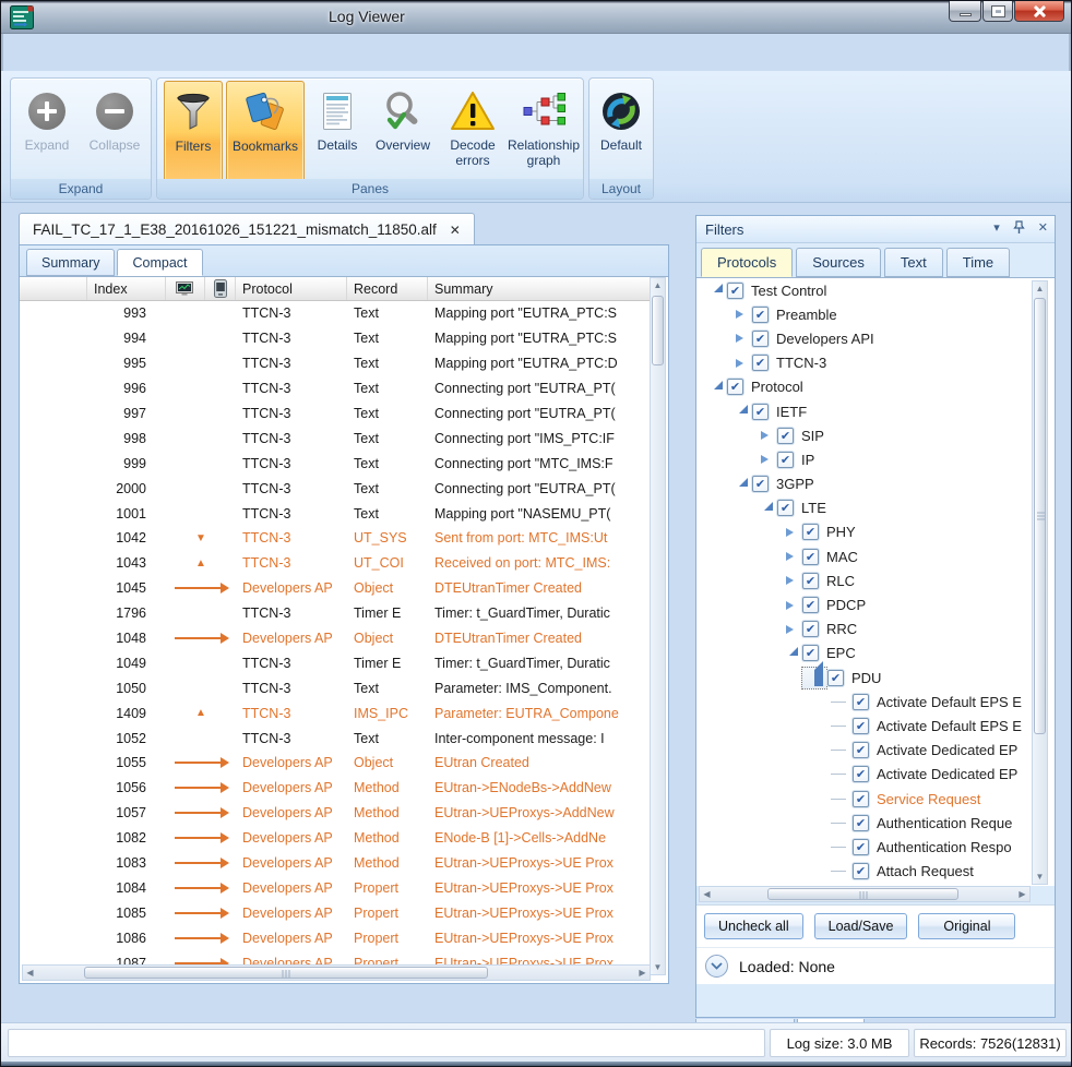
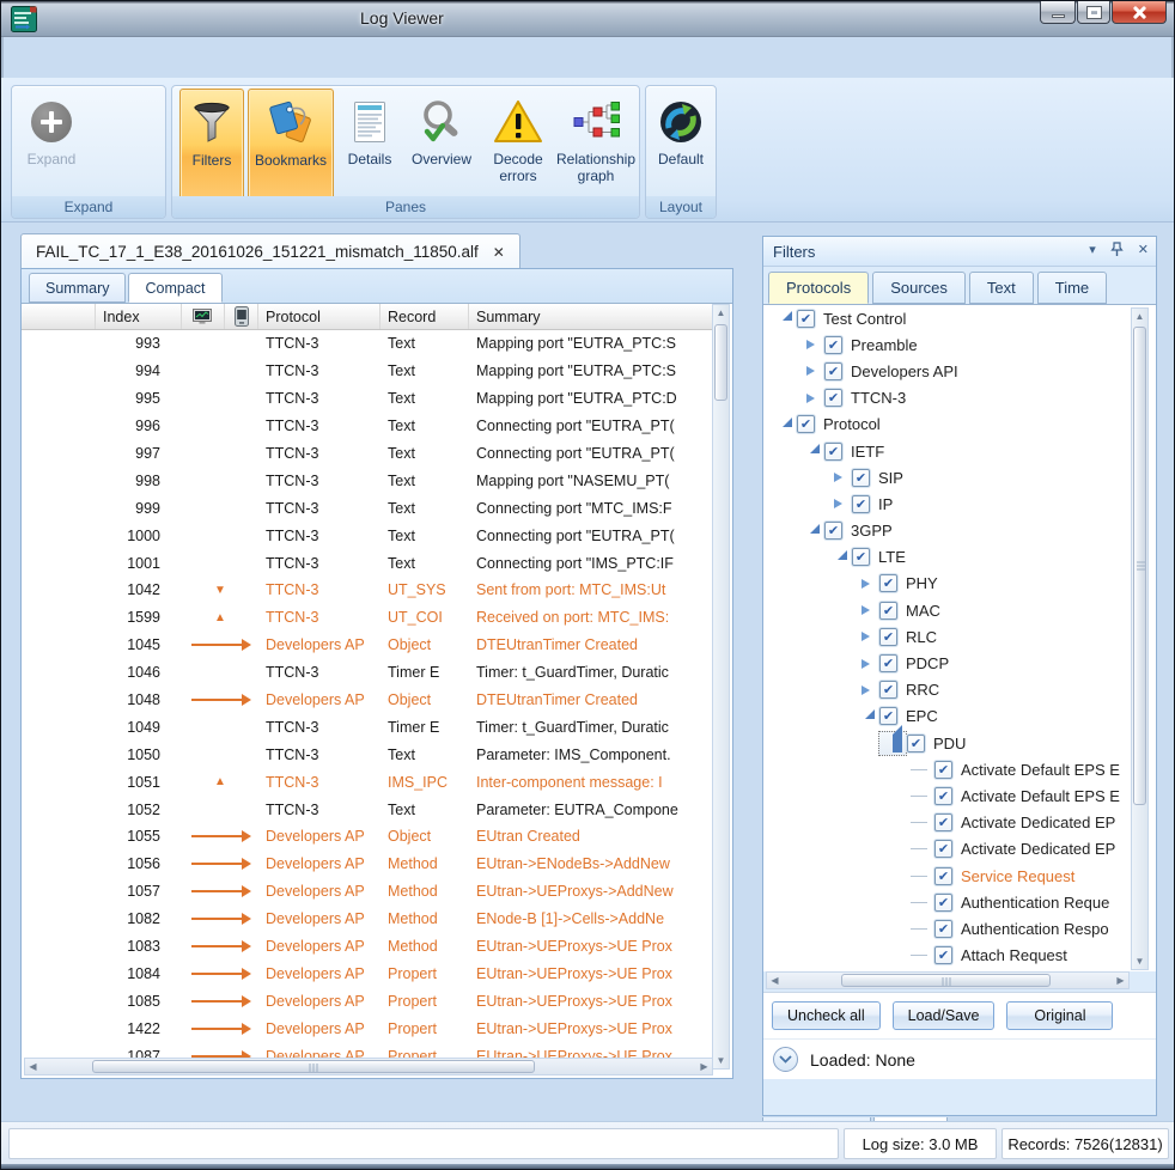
  Log Viewer
  Expand
- Collapse
  Expand
  Filters
  Bookmarks
  Details
  Overview
  Decode errors
  Relationship graph
  Panes
  Default
  Layout
  FAIL_TC_17_1_E38_20161026_151221_mismatch_11850.alf
  ✕
  Summary
  Compact
  Index
  Protocol
  Record
  Summary
  993
  TTCN-3
  Text
  Mapping port "EUTRA_PTC:S
  994
  TTCN-3
  Text
  Mapping port "EUTRA_PTC:S
  995
  TTCN-3
  Text
  Mapping port "EUTRA_PTC:D
  996
  TTCN-3
  Text
  Connecting port "EUTRA_PT(
  997
  TTCN-3
  Text
  Connecting port "EUTRA_PT(
  998
  TTCN-3
  Text
- Connecting port "IMS_PTC:IF
+ Mapping port "NASEMU_PT(
  999
  TTCN-3
  Text
  Connecting port "MTC_IMS:F
- 2000
+ 1000
  TTCN-3
  Text
  Connecting port "EUTRA_PT(
  1001
  TTCN-3
  Text
- Mapping port "NASEMU_PT(
+ Connecting port "IMS_PTC:IF
  1042
  ▼
  TTCN-3
  UT_SYS
  Sent from port: MTC_IMS:Ut
- 1043
+ 1599
  ▲
  TTCN-3
  UT_COI
  Received on port: MTC_IMS:
  1045
  Developers AP
  Object
  DTEUtranTimer Created
- 1796
+ 1046
  TTCN-3
  Timer E
  Timer: t_GuardTimer, Duratic
  1048
  Developers AP
  Object
  DTEUtranTimer Created
  1049
  TTCN-3
  Timer E
  Timer: t_GuardTimer, Duratic
  1050
  TTCN-3
  Text
  Parameter: IMS_Component.
- 1409
+ 1051
  ▲
  TTCN-3
  IMS_IPC
- Parameter: EUTRA_Compone
+ Inter-component message: I
  1052
  TTCN-3
  Text
- Inter-component message: I
+ Parameter: EUTRA_Compone
  1055
  Developers AP
  Object
  EUtran Created
  1056
  Developers AP
  Method
  EUtran->ENodeBs->AddNew
  1057
  Developers AP
  Method
  EUtran->UEProxys->AddNew
  1082
  Developers AP
  Method
  ENode-B [1]->Cells->AddNe
  1083
  Developers AP
  Method
  EUtran->UEProxys->UE Prox
  1084
  Developers AP
  Propert
  EUtran->UEProxys->UE Prox
  1085
  Developers AP
  Propert
  EUtran->UEProxys->UE Prox
- 1086
+ 1422
  Developers AP
  Propert
  EUtran->UEProxys->UE Prox
  1087
  Developers AP
  Propert
  EUtran->UEProxys->UE Prox
  ▲
  ▼
  ◀
  ▶
  Filters
  ▾
  ✕
  Protocols
  Sources
  Text
  Time
  ✔
  Test Control
  ✔
  Preamble
  ✔
  Developers API
  ✔
  TTCN-3
  ✔
  Protocol
  ✔
  IETF
  ✔
  SIP
  ✔
  IP
  ✔
  3GPP
  ✔
  LTE
  ✔
  PHY
  ✔
  MAC
  ✔
  RLC
  ✔
  PDCP
  ✔
  RRC
  ✔
  EPC
  ✔
  PDU
  ✔
  Activate Default EPS E
  ✔
  Activate Default EPS E
  ✔
  Activate Dedicated EP
  ✔
  Activate Dedicated EP
  ✔
  Service Request
  ✔
  Authentication Reque
  ✔
  Authentication Respo
  ✔
  Attach Request
  ▲
  ▼
  ◀
  ▶
  Uncheck all
  Load/Save
  Original
  Loaded: None
  Log size: 3.0 MB
  Records: 7526(12831)
